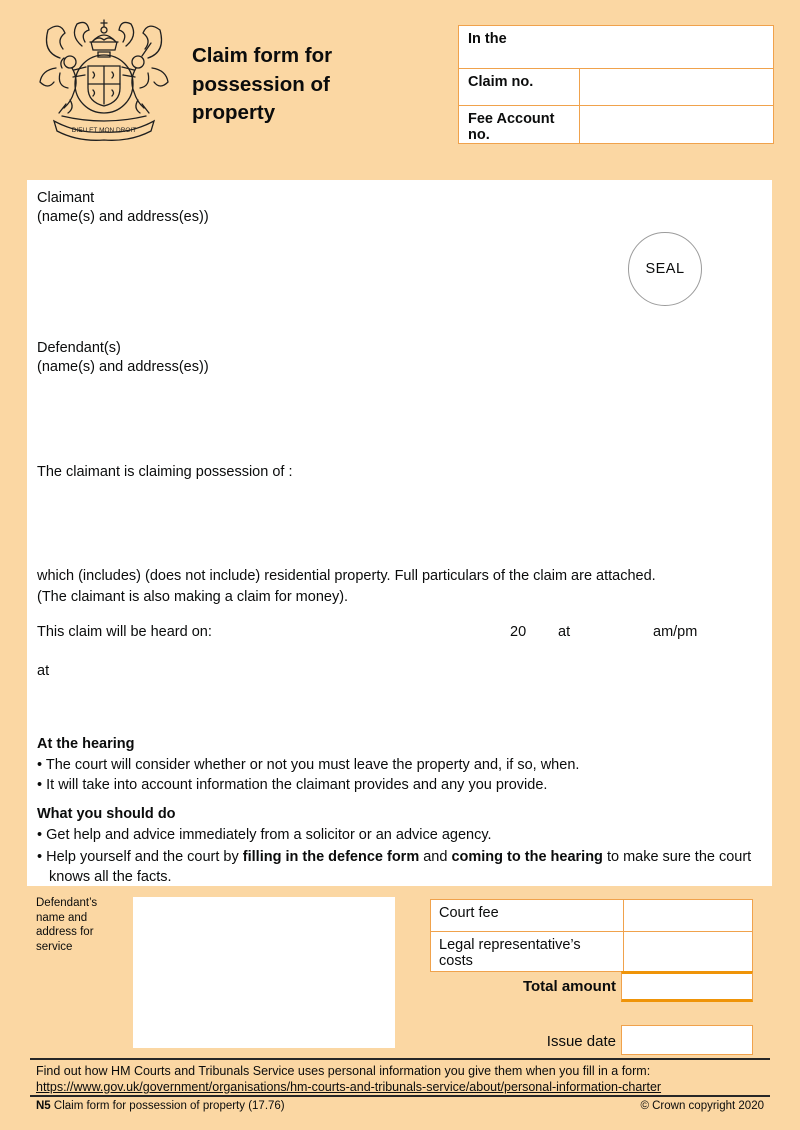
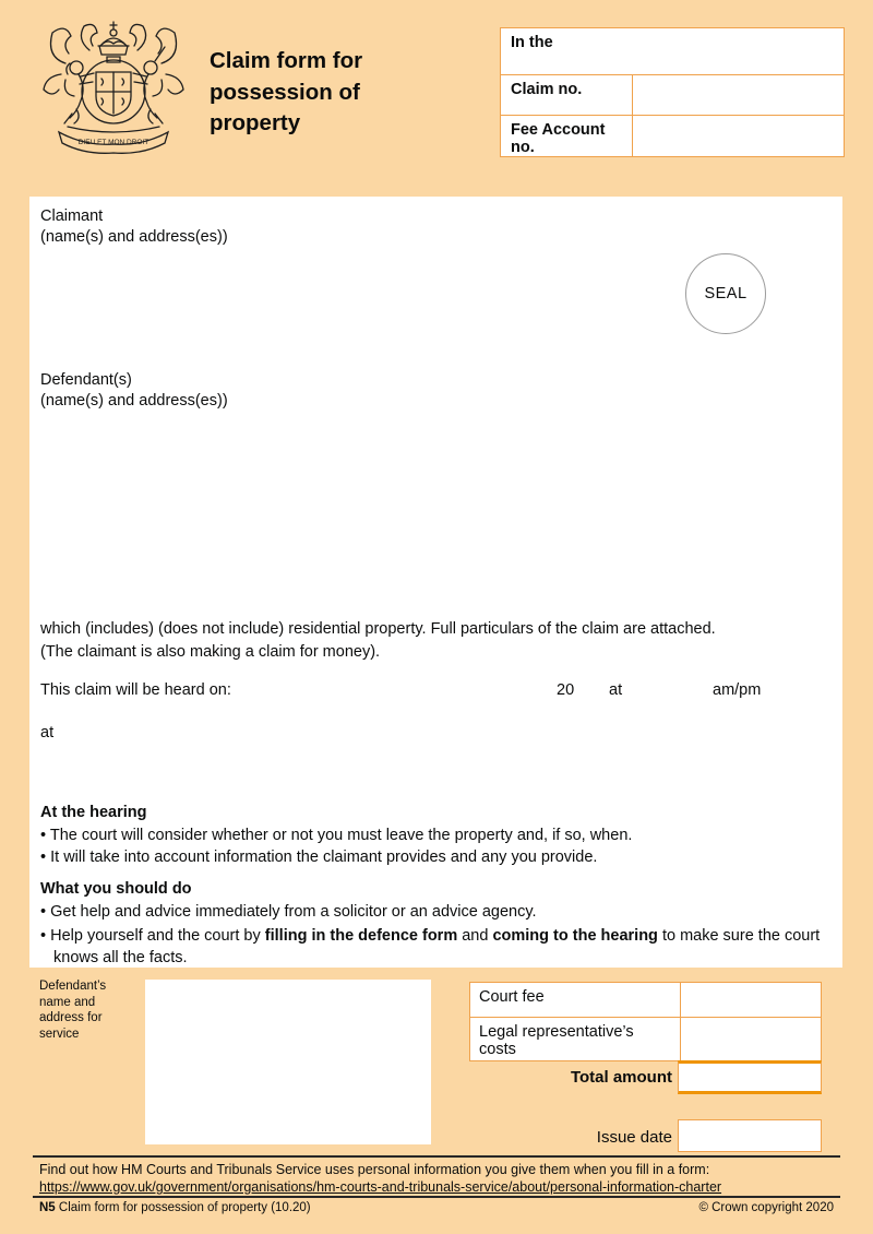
  Claim form for possession of property
  In the
  Claim no.
  Fee Account no.
  Claimant
  (name(s) and address(es))
  SEAL
  Defendant(s)
  (name(s) and address(es))
- The claimant is claiming possession of :
  which (includes) (does not include) residential property. Full particulars of the claim are attached.
  (The claimant is also making a claim for money).
  This claim will be heard on:
  20
  at
  am/pm
  at
  At the hearing
  • The court will consider whether or not you must leave the property and, if so, when.
  • It will take into account information the claimant provides and any you provide.
  What you should do
  • Get help and advice immediately from a solicitor or an advice agency.
  • Help yourself and the court by filling in the defence form and coming to the hearing to make sure the court knows all the facts.
  Defendant’s name and address for service
  Court fee
  Legal representative’s costs
  Total amount
  Issue date
  Find out how HM Courts and Tribunals Service uses personal information you give them when you fill in a form:
  https://www.gov.uk/government/organisations/hm-courts-and-tribunals-service/about/personal-information-charter
- N5 Claim form for possession of property (17.76)
+ N5 Claim form for possession of property (10.20)
  © Crown copyright 2020
